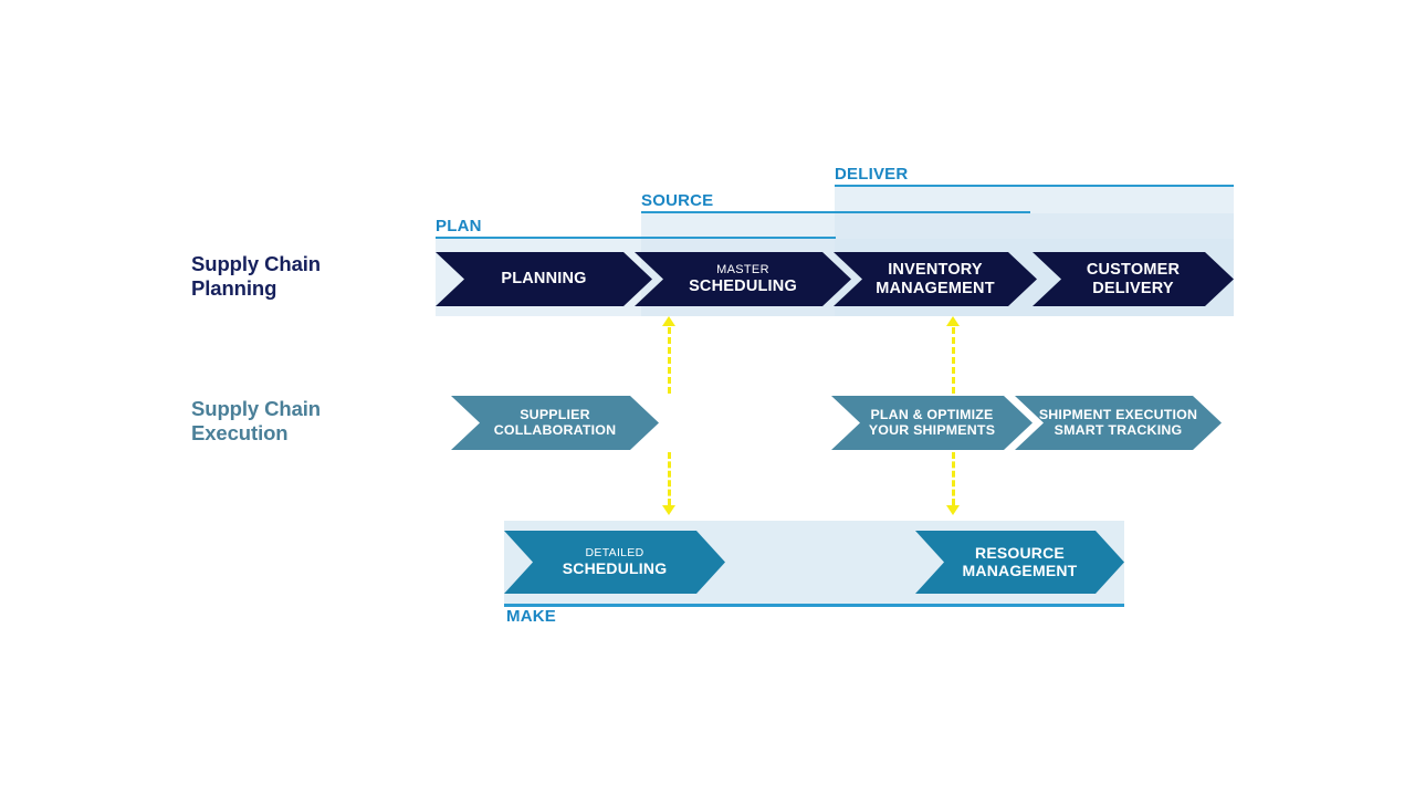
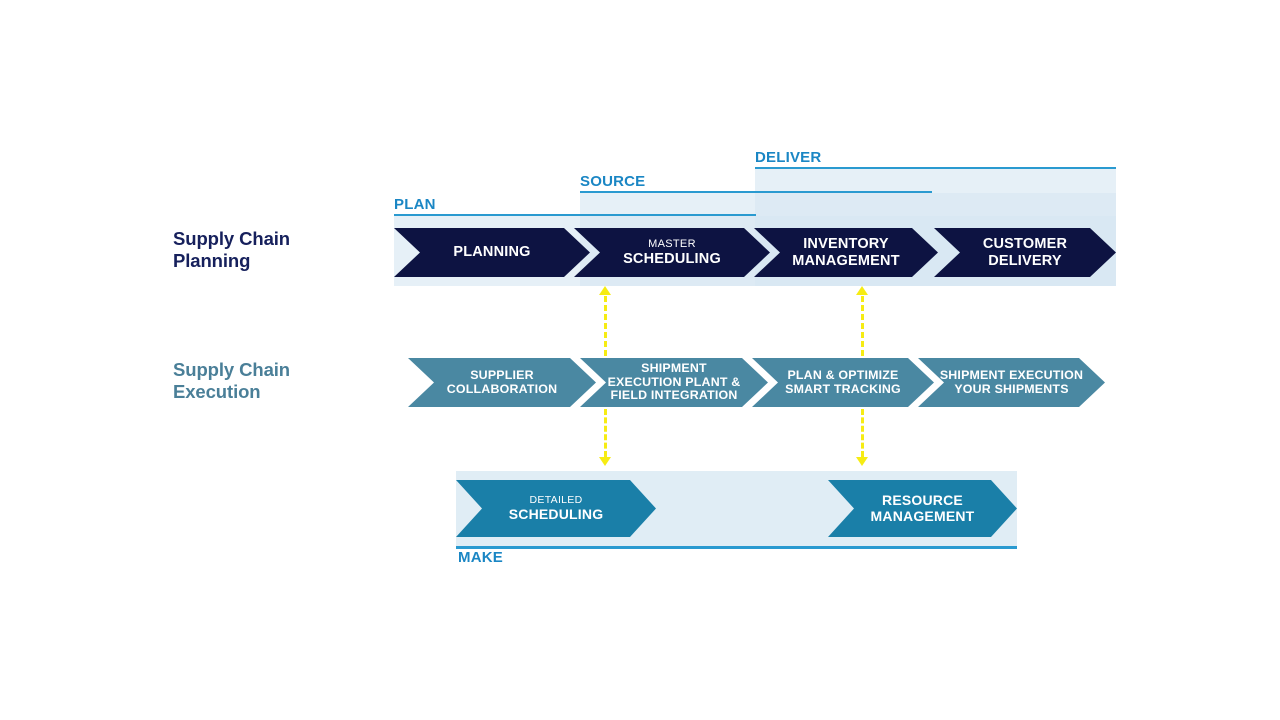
  PLAN
  SOURCE
  DELIVER
  MAKE
  Supply Chain
  Planning
  Supply Chain
  Execution
  PLANNING
  MASTER
  SCHEDULING
  INVENTORY
  MANAGEMENT
  CUSTOMER
  DELIVERY
  SUPPLIER
  COLLABORATION
+ SHIPMENT
+ EXECUTION PLANT &
+ FIELD INTEGRATION
  PLAN & OPTIMIZE
- YOUR SHIPMENTS
+ SMART TRACKING
  SHIPMENT EXECUTION
- SMART TRACKING
+ YOUR SHIPMENTS
  DETAILED
  SCHEDULING
  RESOURCE
  MANAGEMENT
